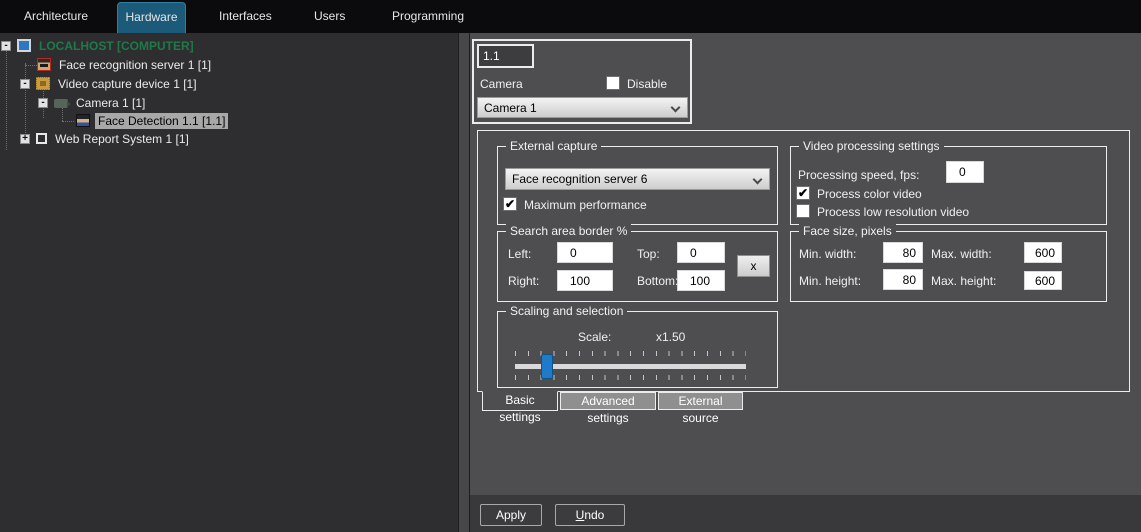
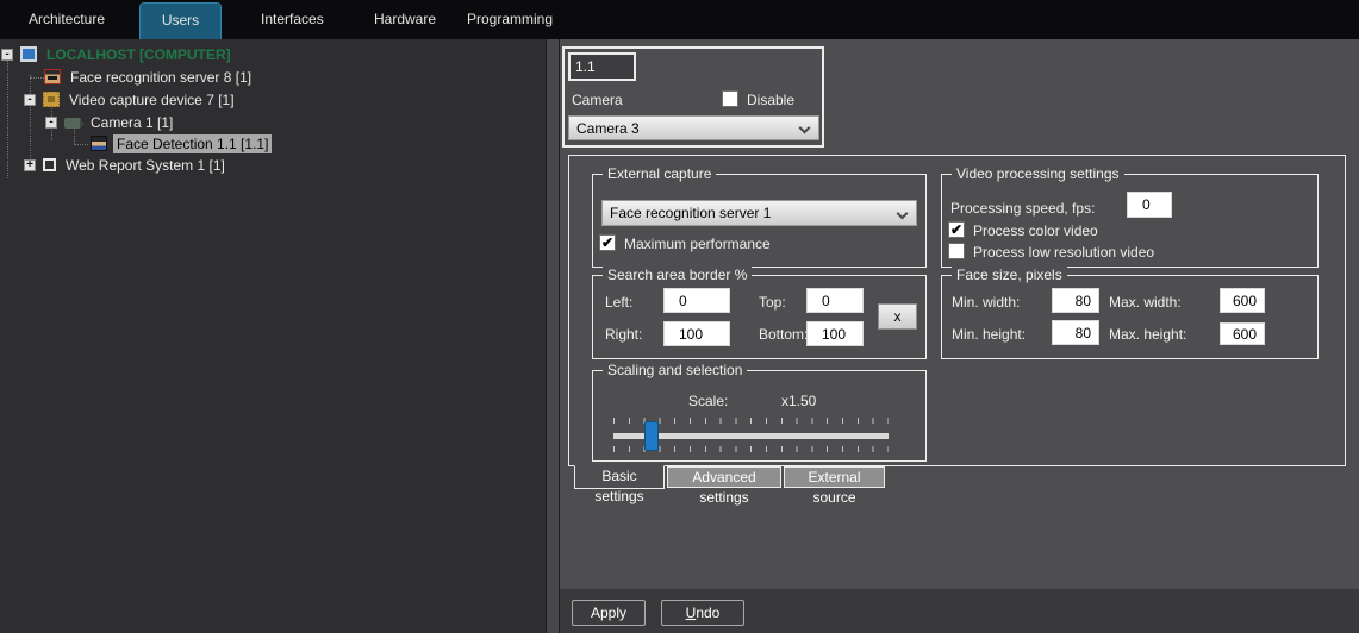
  Architecture
- Hardware
+ Users
  Interfaces
- Users
+ Hardware
  Programming
  -
  LOCALHOST [COMPUTER]
- Face recognition server 1 [1]
+ Face recognition server 8 [1]
  -
- Video capture device 1 [1]
+ Video capture device 7 [1]
  -
  Camera 1 [1]
  Face Detection 1.1 [1.1]
  +
  Web Report System 1 [1]
  1.1
  Camera
  Disable
- Camera 1
+ Camera 3
  External capture
- Face recognition server 6
+ Face recognition server 1
  Maximum performance
  Video processing settings
  Processing speed, fps:
  0
  Process color video
  Process low resolution video
  Search area border %
  Left:
  0
  Top:
  0
  Right:
  100
  Bottom
  100
  x
  Face size, pixels
  Min. width:
  80
  Max. width:
  600
  Min. height:
  80
  Max. height:
  600
  Scaling and selection
  Scale:
  x1.50
  Basic settings
  Advanced settings
  External source
  Apply
  Undo
